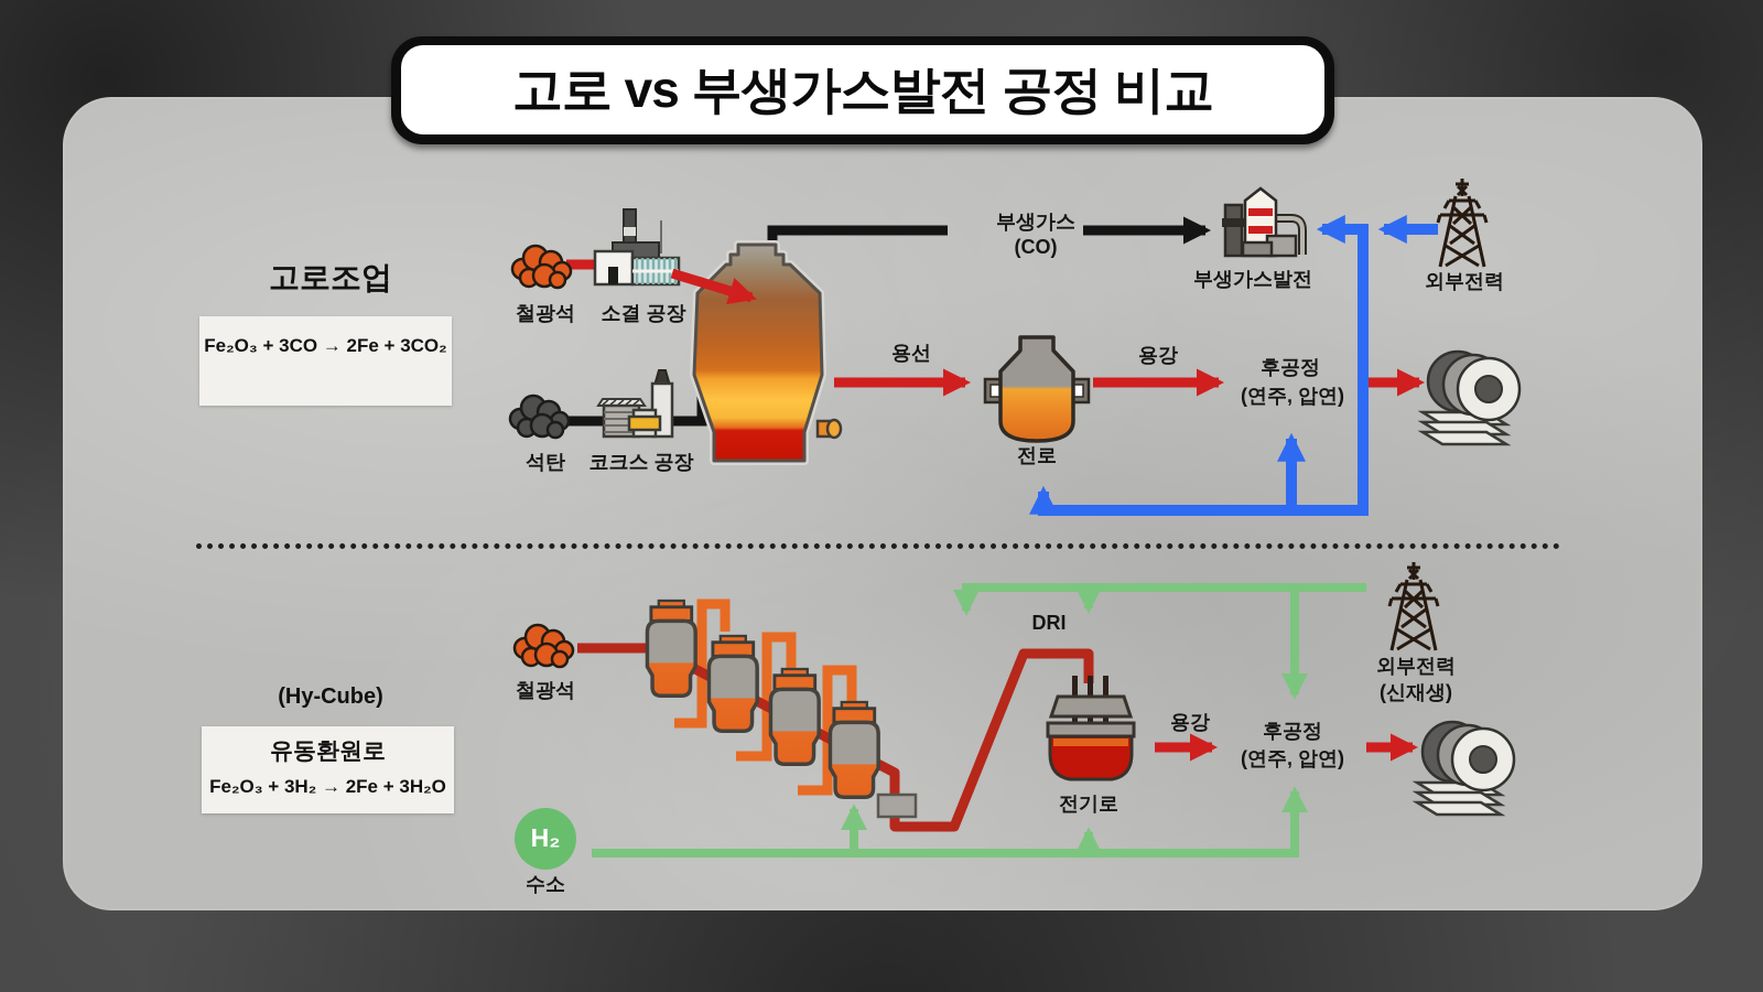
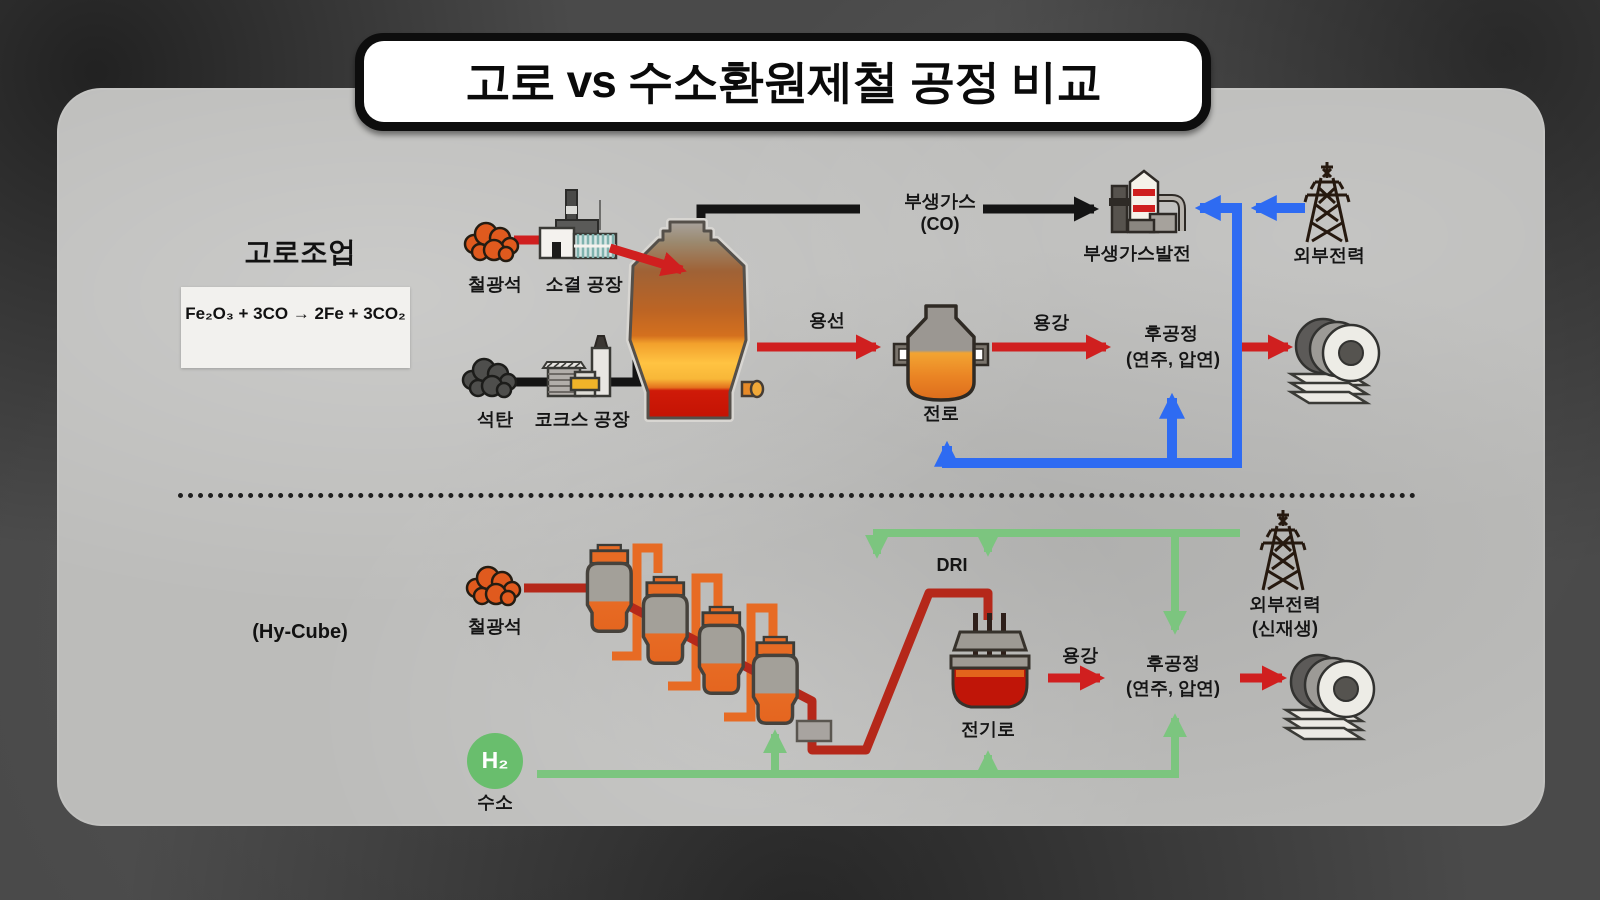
- 고로 vs 부생가스발전 공정 비교
+ 고로 vs 수소환원제철 공정 비교
  고로조업
  Fe₂O₃ + 3CO → 2Fe + 3CO₂
  철광석
  소결 공장
  석탄
  코크스 공장
  부생가스
  (CO)
  부생가스발전
  외부전력
  용선
  전로
  용강
  후공정
  (연주, 압연)
  (Hy-Cube)
- 유동환원로
- Fe₂O₃ + 3H₂ → 2Fe + 3H₂O
  철광석
  DRI
  전기로
  용강
  후공정
  (연주, 압연)
  외부전력
  (신재생)
  H₂
  수소
